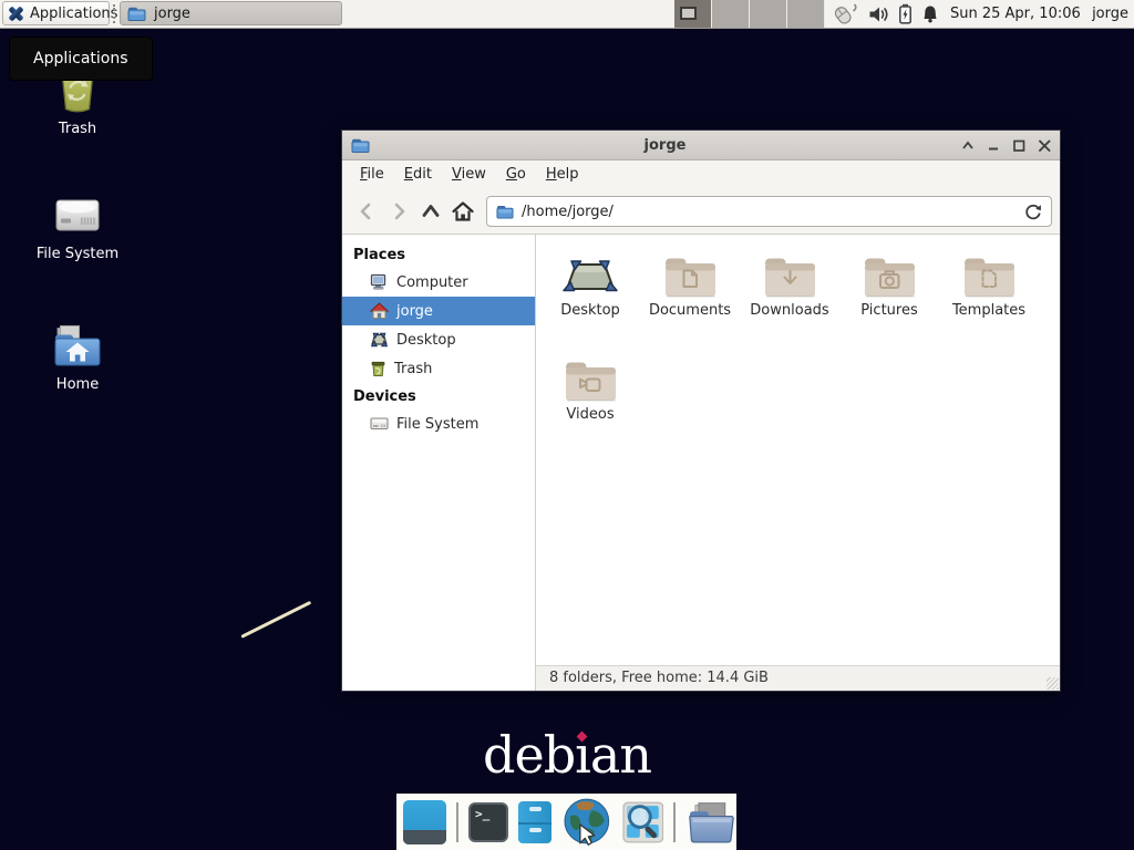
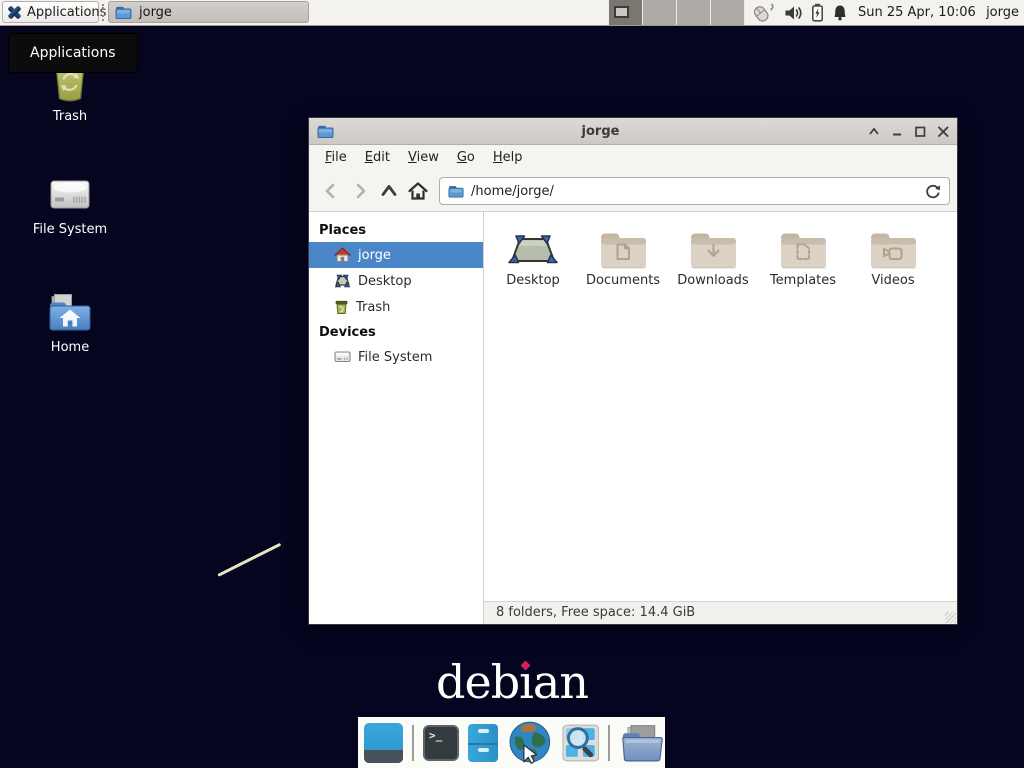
  Applications
  jorge
  Sun 25 Apr, 10:06
  jorge
  Applications
  Trash
  File System
  Home
  jorge
  File
  Edit
  View
  Go
  Help
  /home/jorge/
  Places
- Computer
  jorge
  Desktop
  Trash
  Devices
  File System
  Desktop
  Documents
  Downloads
- Pictures
  Templates
  Videos
- 8 folders, Free home: 14.4 GiB
+ 8 folders, Free space: 14.4 GiB
  deb
  ı
  an
  >_
